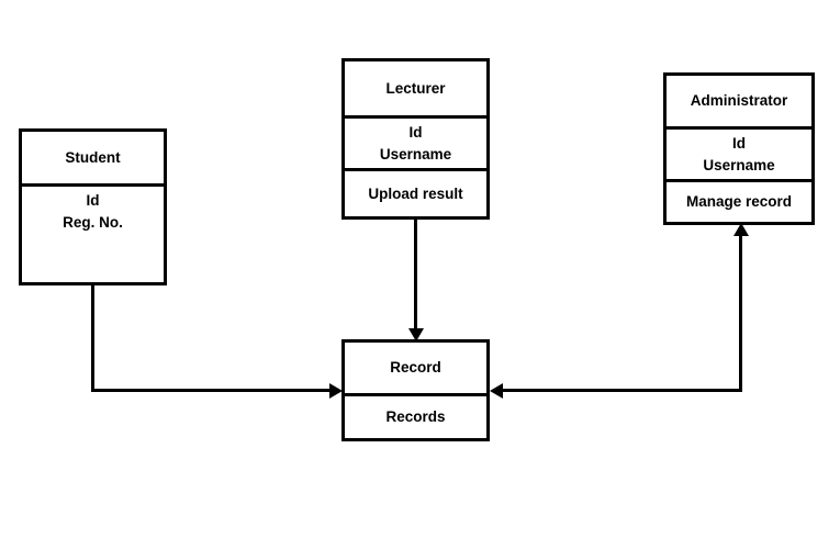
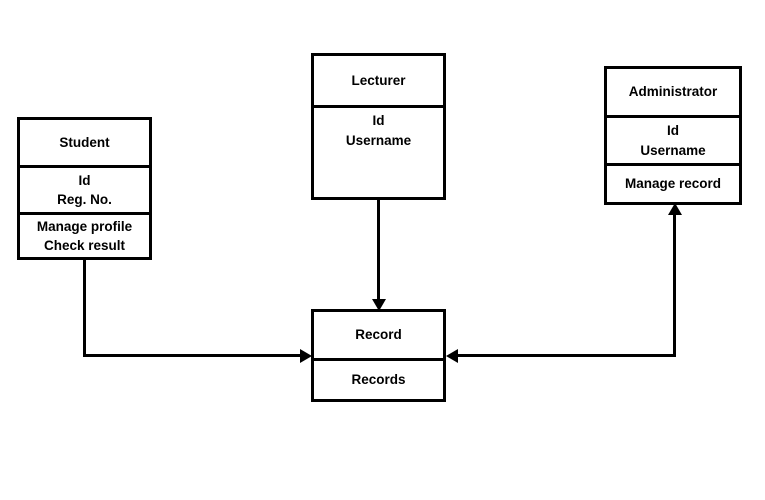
  Student
  Id
  Reg. No.
+ Manage profile
+ Check result
  Lecturer
  Id
  Username
- Upload result
  Administrator
  Id
  Username
  Manage record
  Record
  Records
